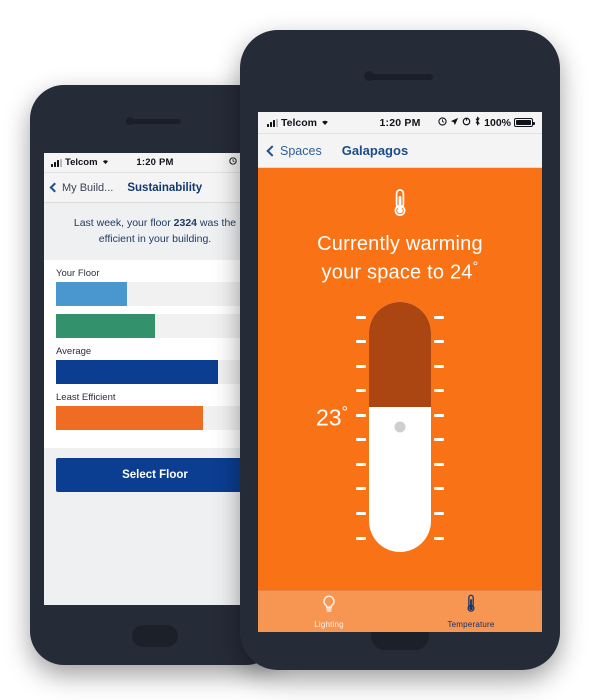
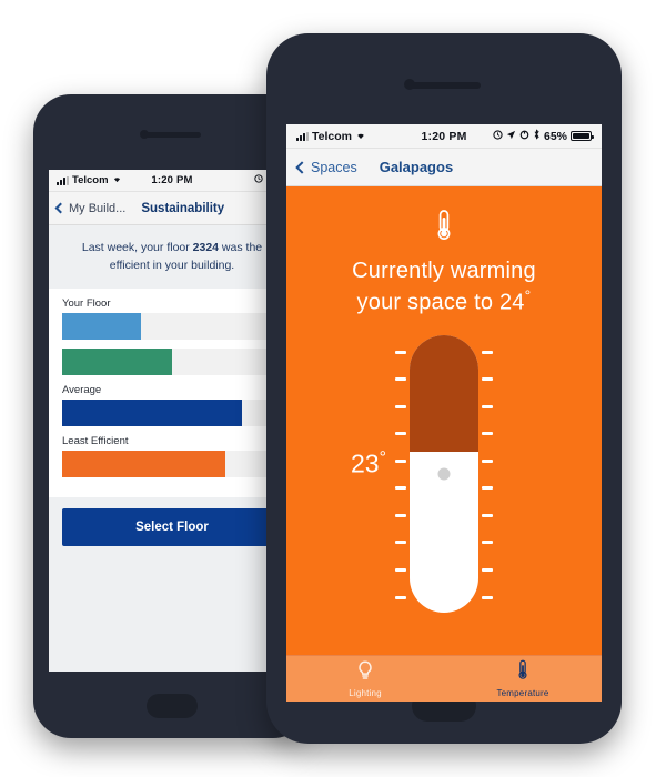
  Telcom
  1:20 PM
  My Build...
  Sustainability
  Last week, your floor 2324 was the
  efficient in your building.
  Your Floor
  Average
  Least Efficient
  Select Floor
  Telcom
  1:20 PM
- 100%
+ 65%
  Spaces
  Galapagos
  Currently warming
  your space to 24°
  23°
  Lighting
  Temperature
